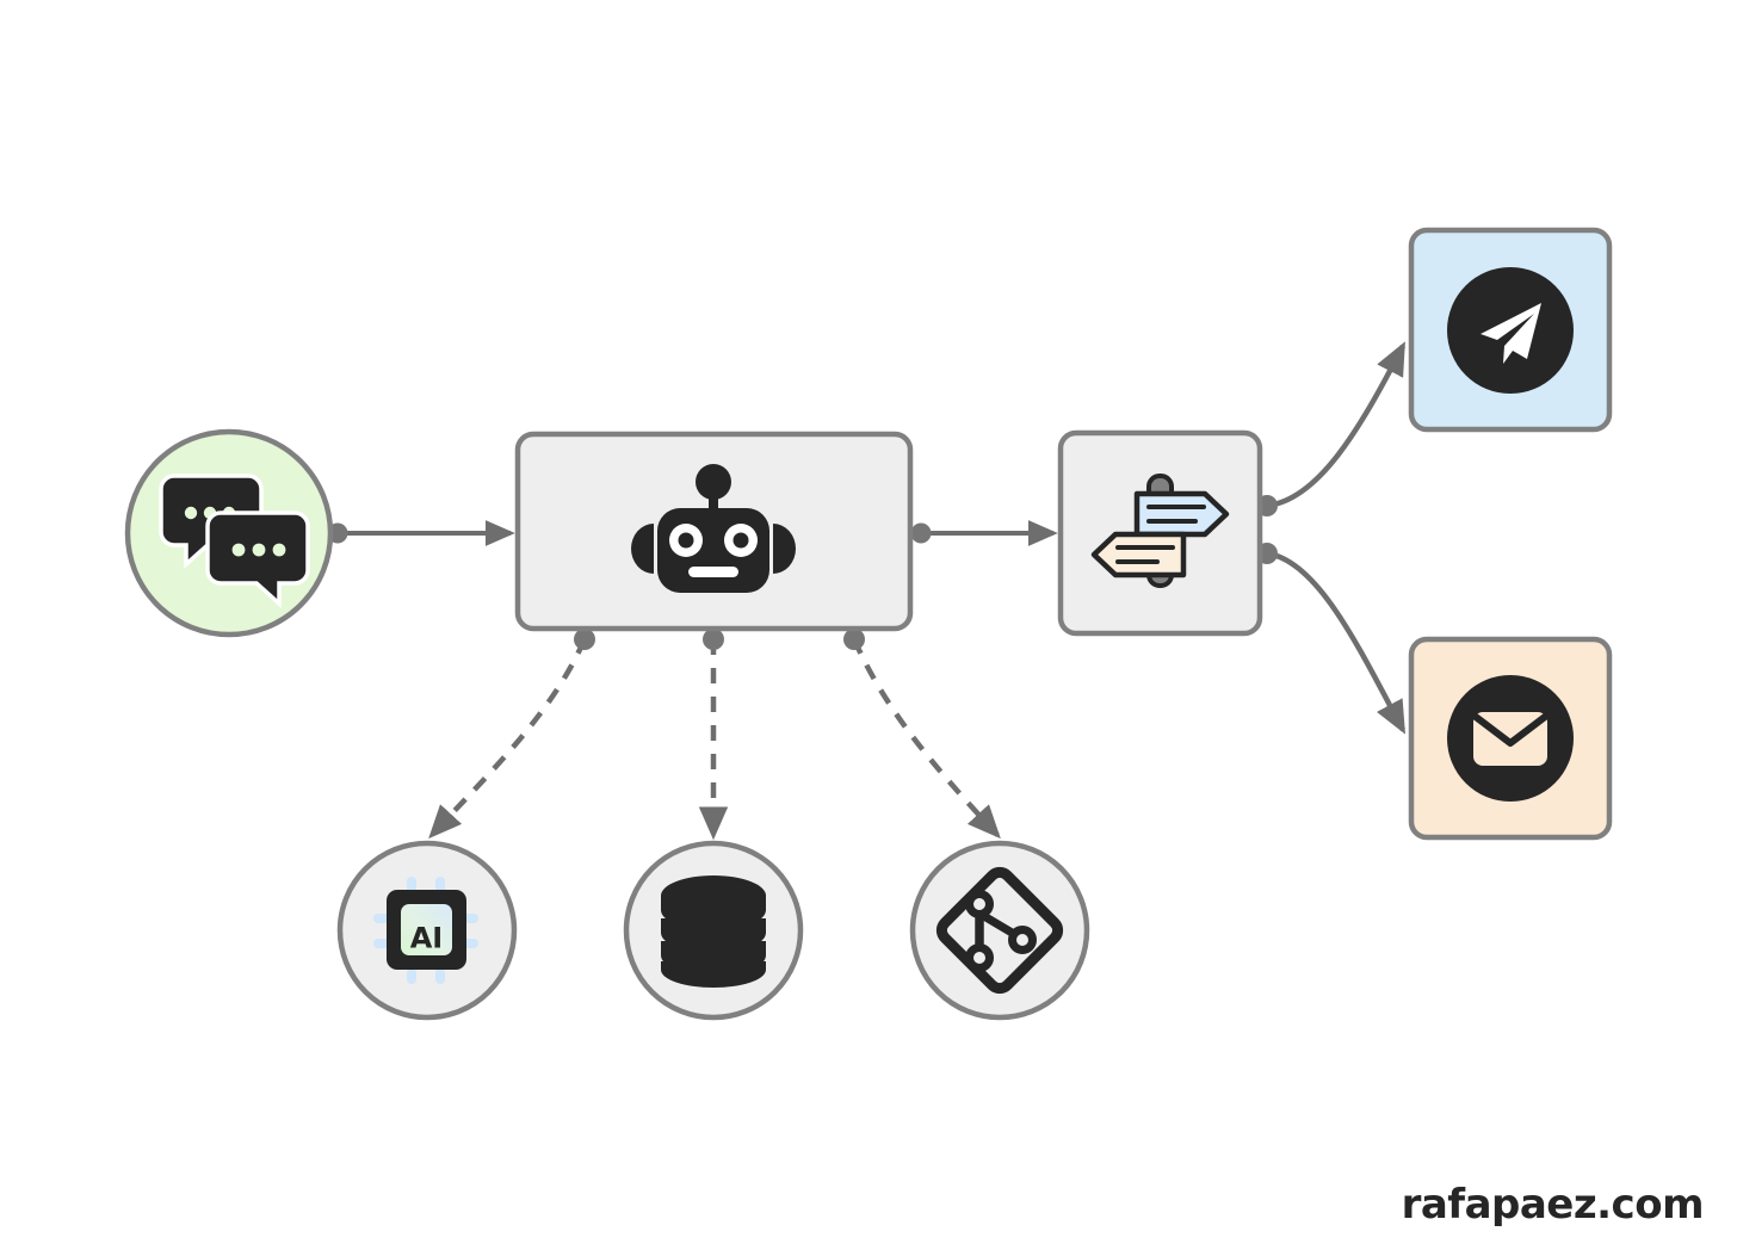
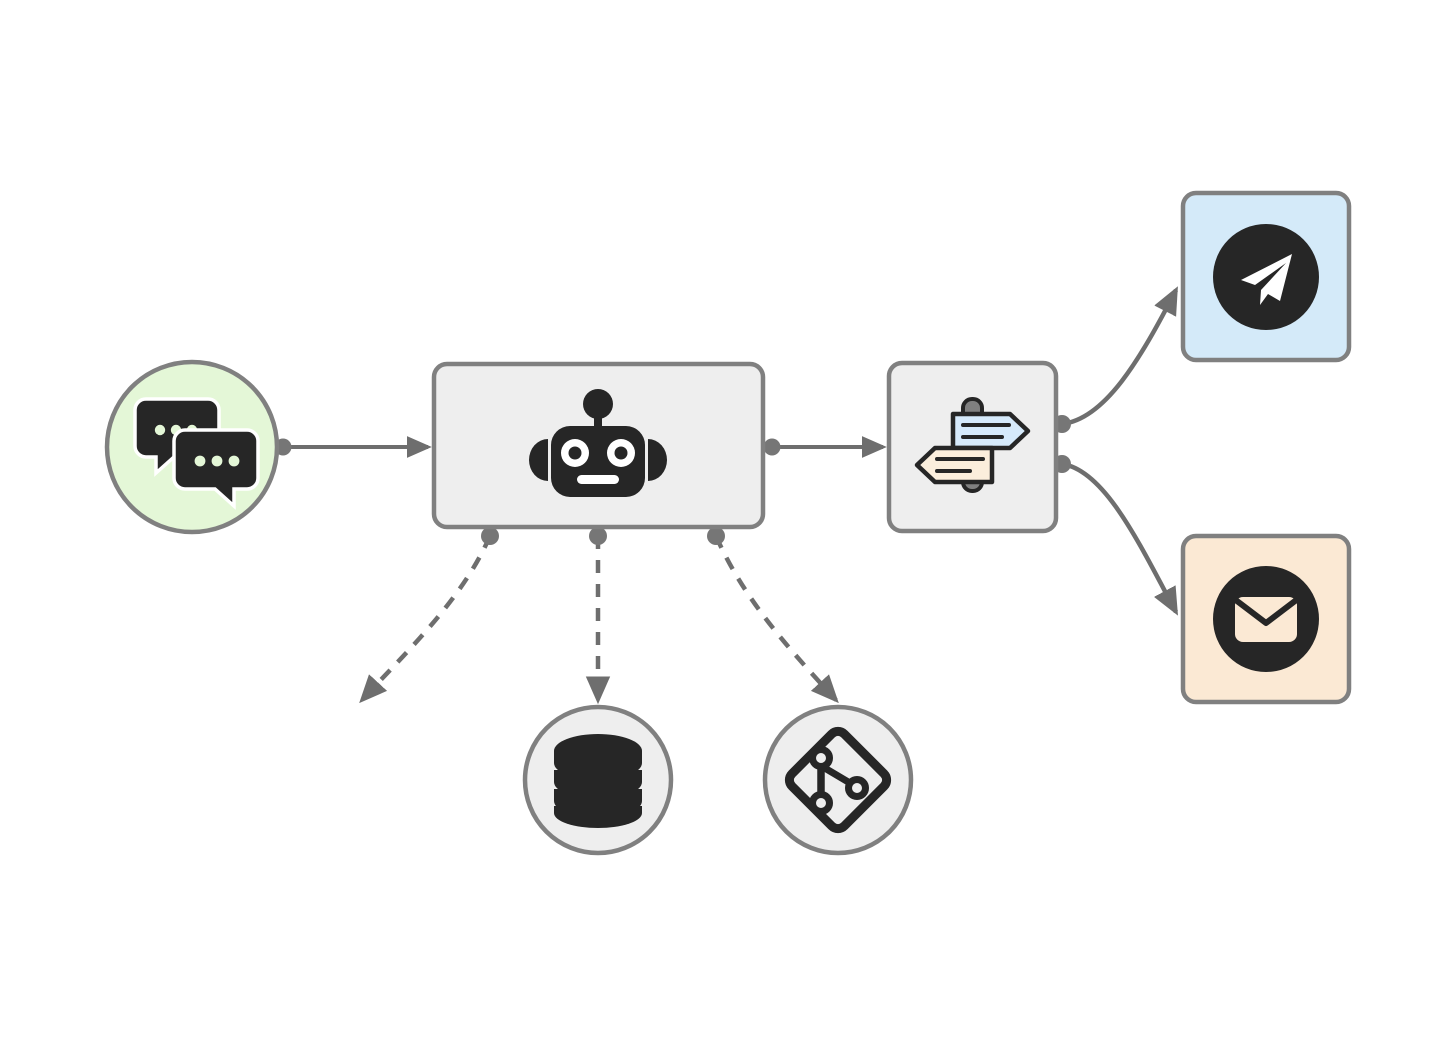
- AI
- rafapaez.com
